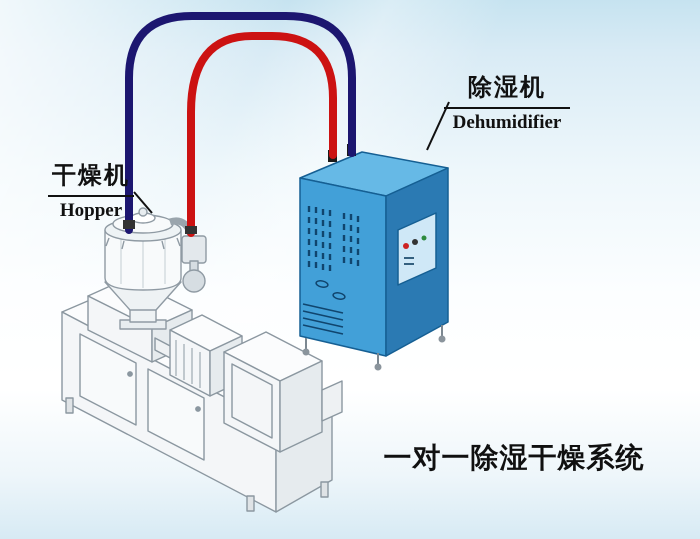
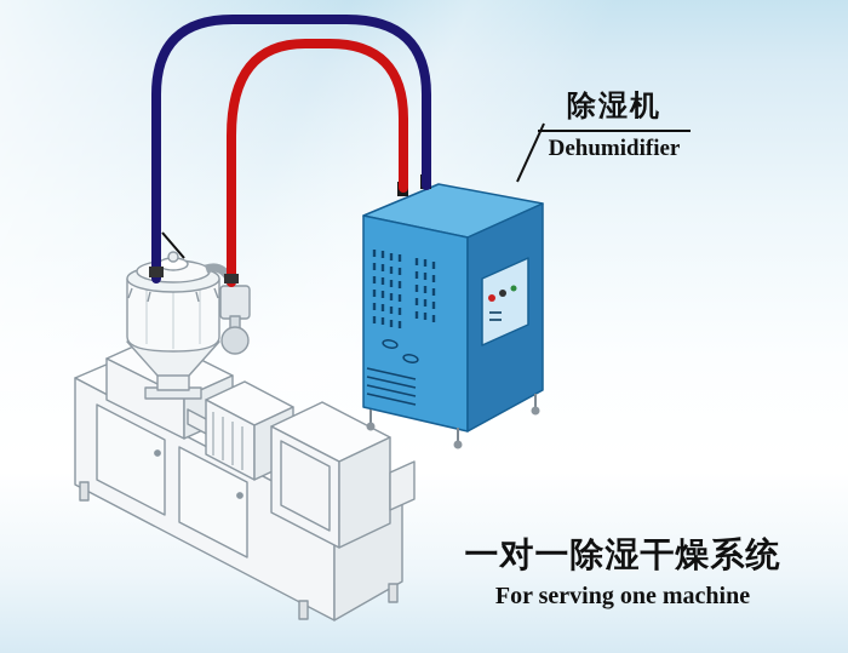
  除湿机
  Dehumidifier
- 干燥机
- Hopper
  一对一除湿干燥系统
+ For serving one machine
